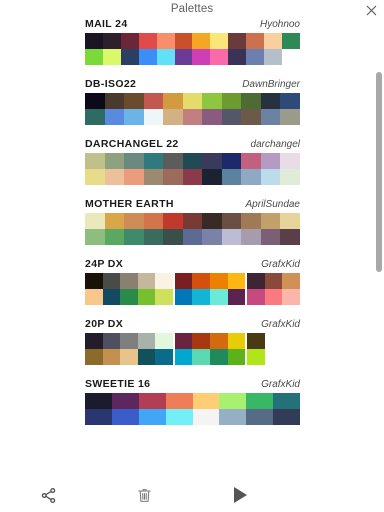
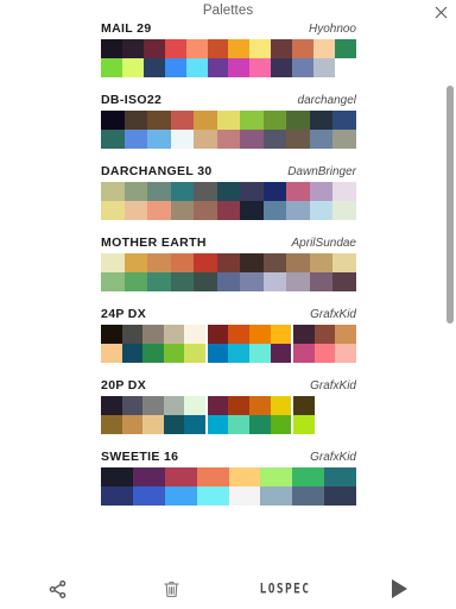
  Palettes
- MAIL 24
+ MAIL 29
  Hyohnoo
  DB-ISO22
- DawnBringer
+ darchangel
- DARCHANGEL 22
+ DARCHANGEL 30
- darchangel
+ DawnBringer
  MOTHER EARTH
  AprilSundae
  24P DX
  GrafxKid
  20P DX
  GrafxKid
  SWEETIE 16
  GrafxKid
+ LOSPEC
